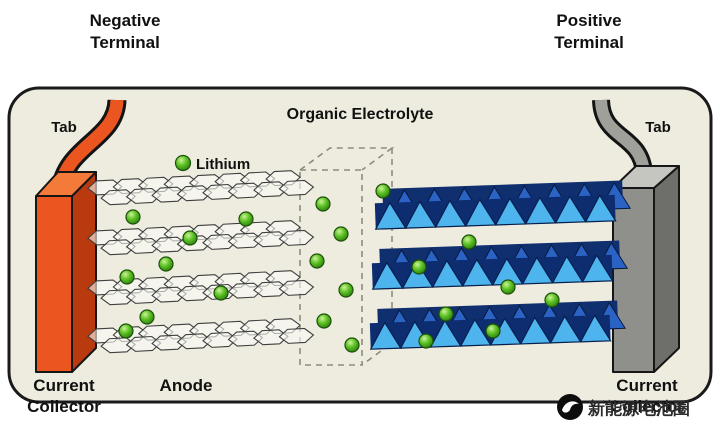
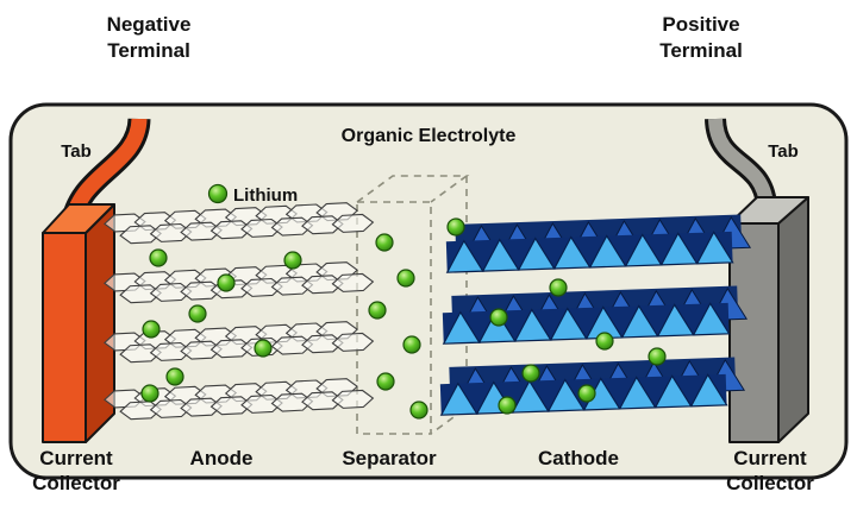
  Lithium
  Negative
  Terminal
  Positive
  Terminal
  Tab
  Tab
  Organic Electrolyte
  Current
  Collector
  Anode
+ Separator
+ Cathode
  Current
  Collector
- 新能源电池圈
